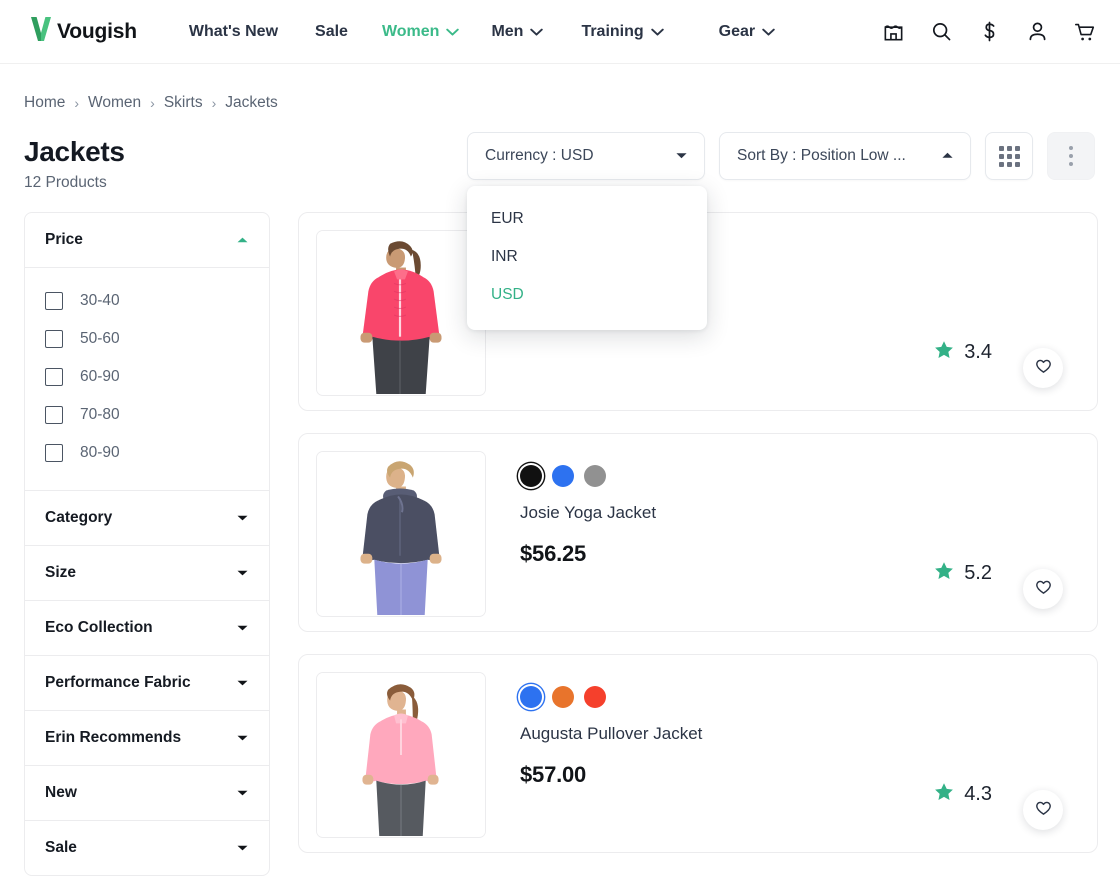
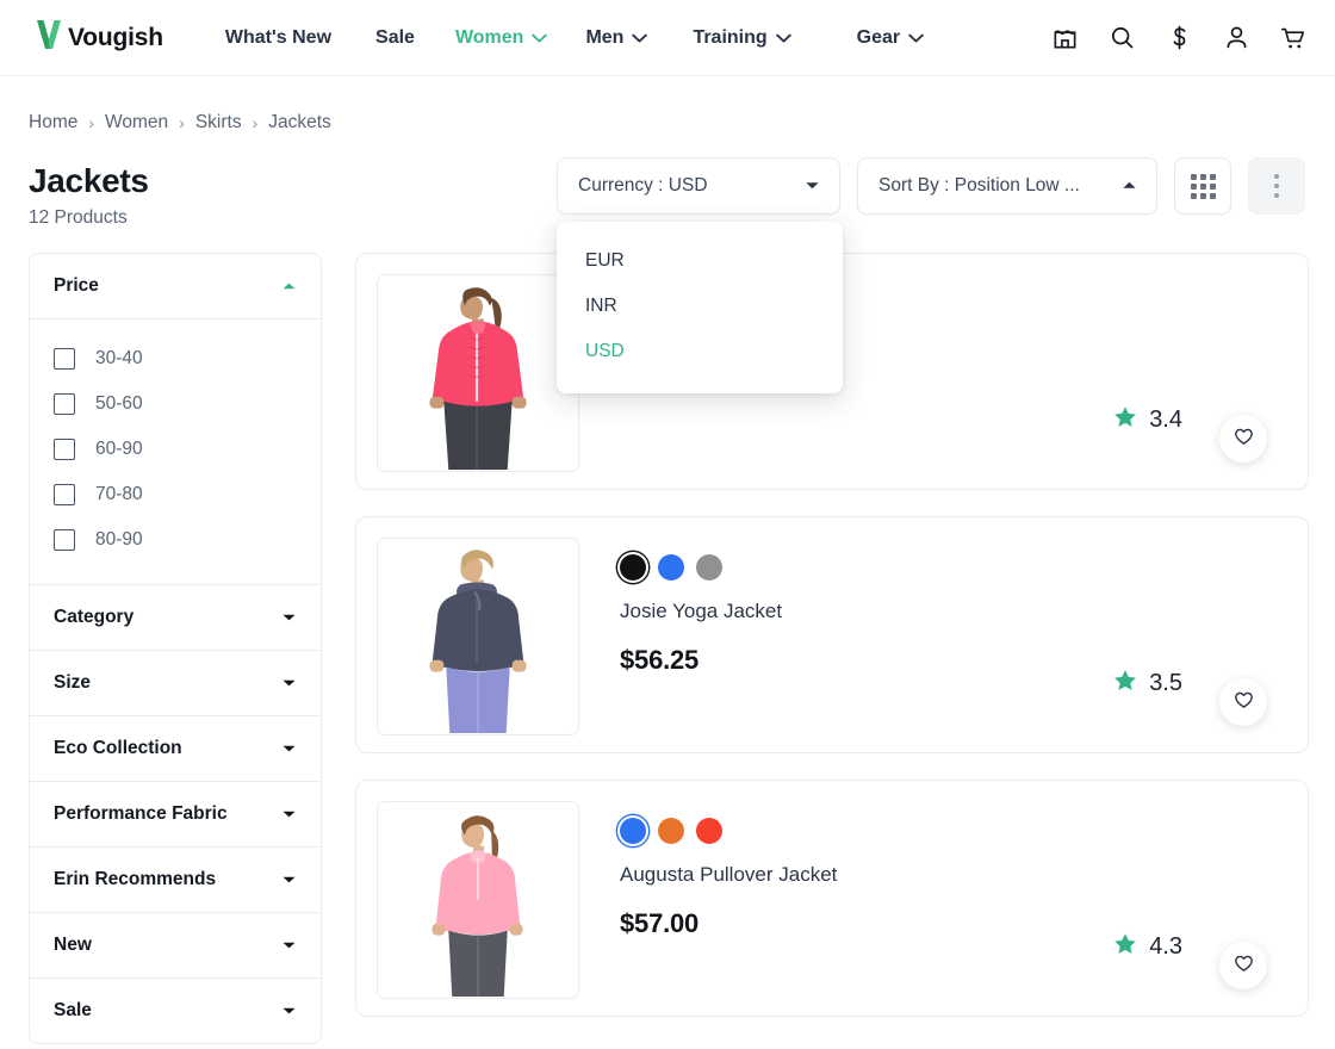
  Vougish
  What's New
  Sale
  Women
  Men
  Training
  Gear
  Home
  ›
  Women
  ›
  Skirts
  ›
  Jackets
  Jackets
  12 Products
  Currency : USD
  Sort By : Position Low ...
  EUR
  INR
  USD
  Price
  30-40
  50-60
  60-90
  70-80
  80-90
  Category
  Size
  Eco Collection
  Performance Fabric
  Erin Recommends
  New
  Sale
  3.4
  Josie Yoga Jacket
  $56.25
- 5.2
+ 3.5
  Augusta Pullover Jacket
  $57.00
  4.3
